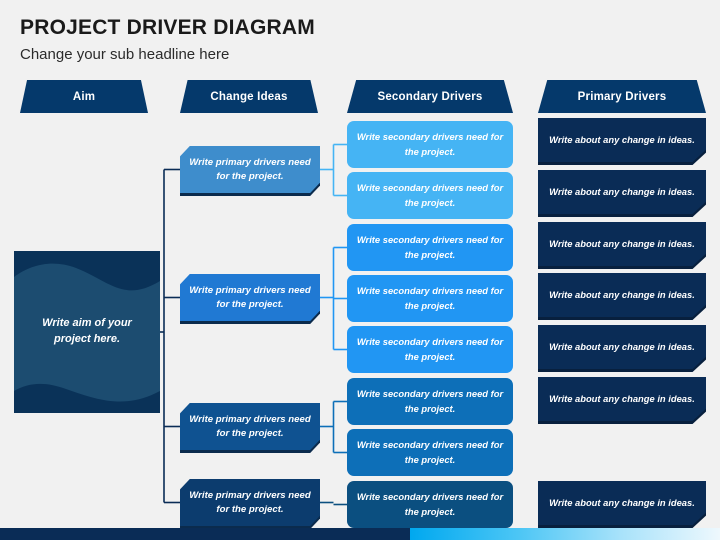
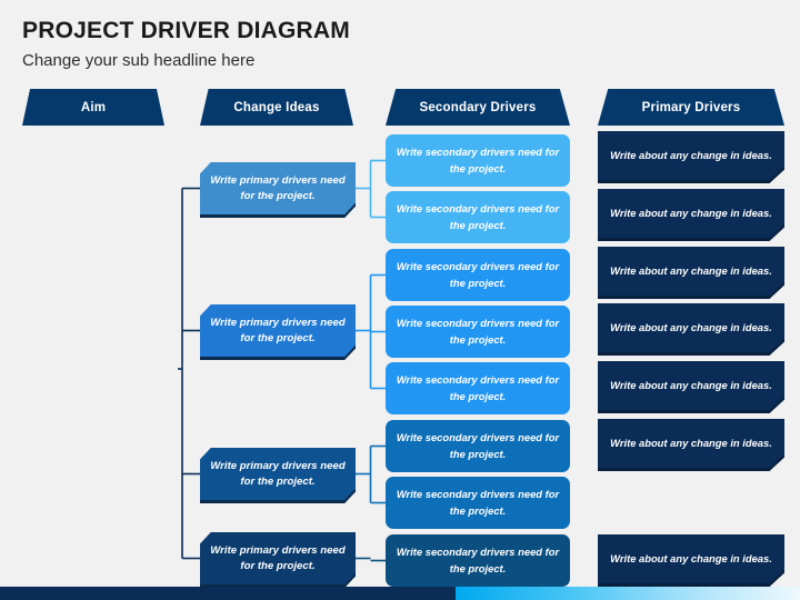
  PROJECT DRIVER DIAGRAM
  Change your sub headline here
  Aim
  Change Ideas
  Secondary Drivers
  Primary Drivers
- Write aim of your project here.
  Write primary drivers need for the project.
  Write primary drivers need for the project.
  Write primary drivers need for the project.
  Write primary drivers need for the project.
  Write secondary drivers need for the project.
  Write secondary drivers need for the project.
  Write secondary drivers need for the project.
  Write secondary drivers need for the project.
  Write secondary drivers need for the project.
  Write secondary drivers need for the project.
  Write secondary drivers need for the project.
  Write secondary drivers need for the project.
  Write about any change in ideas.
  Write about any change in ideas.
  Write about any change in ideas.
  Write about any change in ideas.
  Write about any change in ideas.
  Write about any change in ideas.
  Write about any change in ideas.
